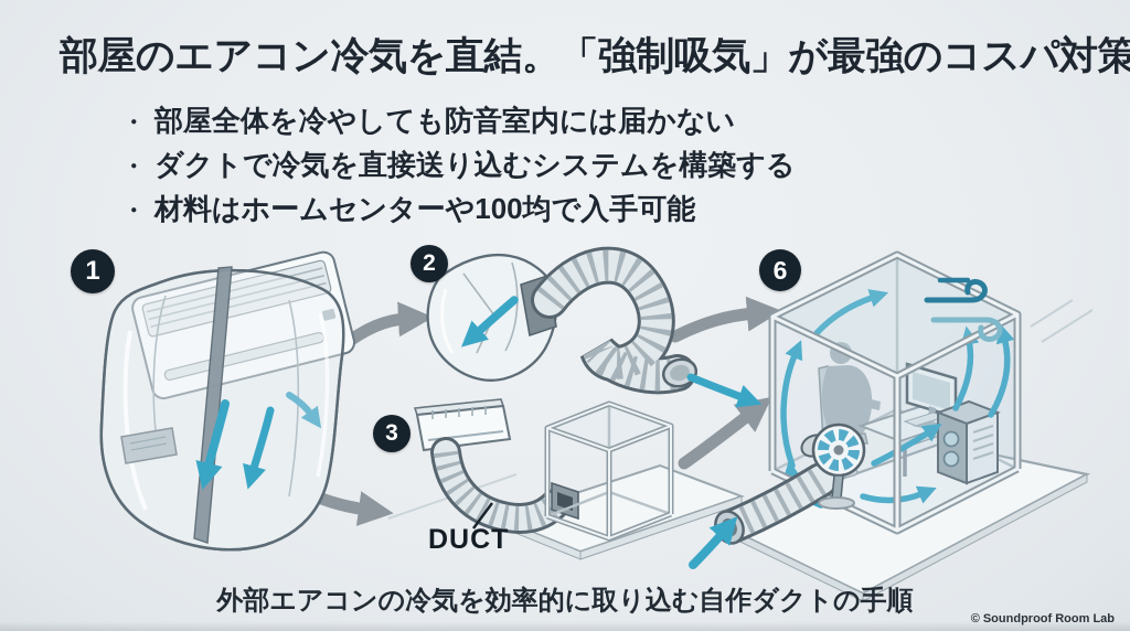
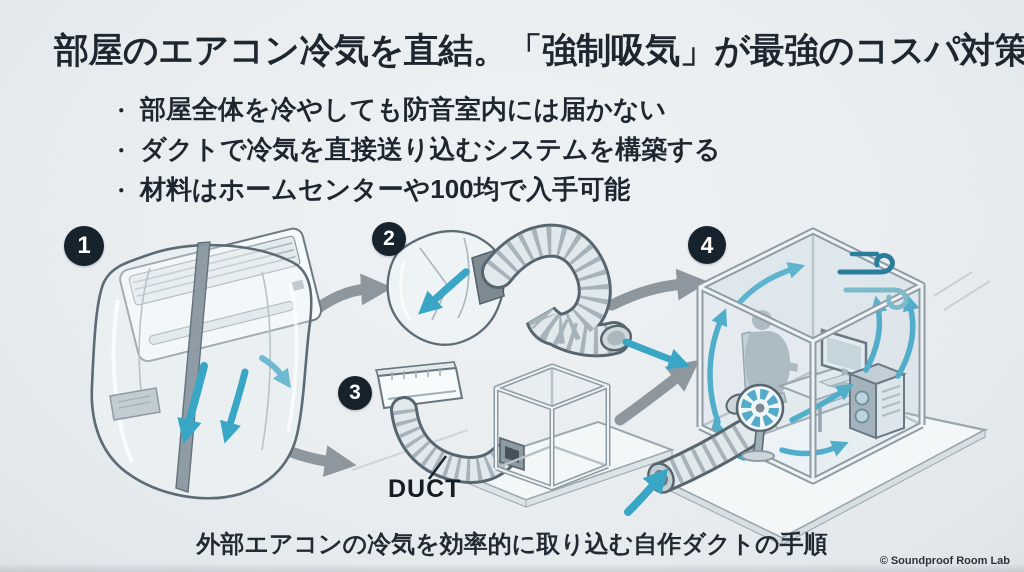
  部屋のエアコン冷気を直結。「強制吸気」が最強のコスパ対策
  ・
  部屋全体を冷やしても防音室内には届かない
  ・
  ダクトで冷気を直接送り込むシステムを構築する
  ・
  材料はホームセンターや100均で入手可能
  1
  2
  3
- 6
+ 4
  DUCT
  外部エアコンの冷気を効率的に取り込む自作ダクトの手順
  © Soundproof Room Lab
